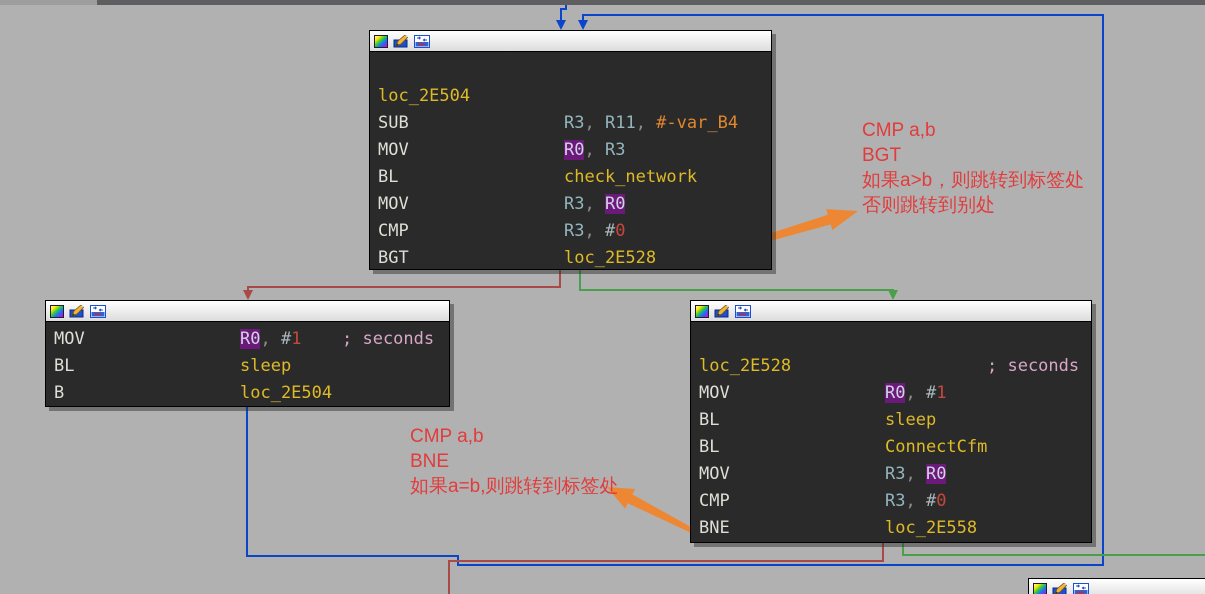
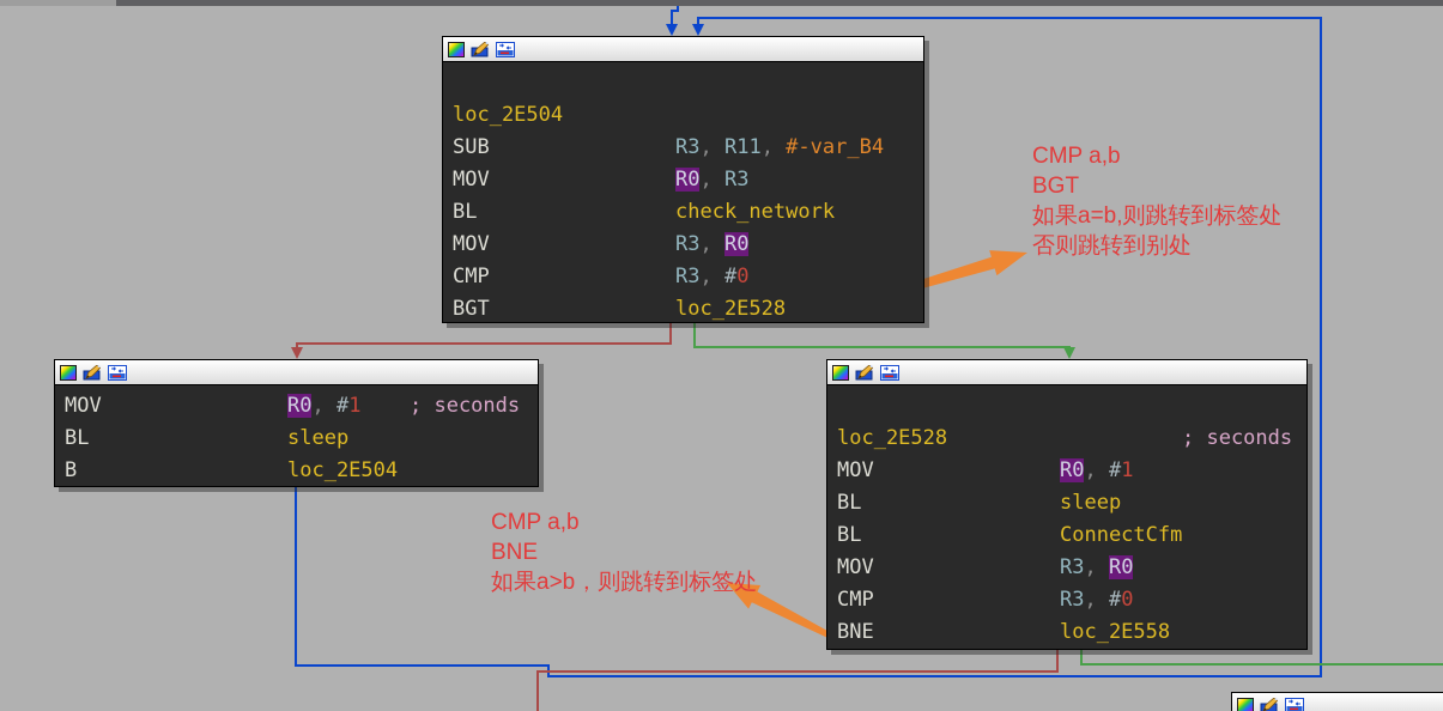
  loc_2E504
  SUB R3, R11, #-var_B4
  MOV R0, R3
  BL check_network
  MOV R3, R0
  CMP R3, #0
  BGT loc_2E528
  MOV R0, #1
  ; seconds
  BL sleep
  B loc_2E504
  loc_2E528
  ; seconds
  MOV R0, #1
  BL sleep
  BL ConnectCfm
  MOV R3, R0
  CMP R3, #0
  BNE loc_2E558
  CMP a,b
  BGT
- 如果a>b，则跳转到标签处
+ 如果a=b,则跳转到标签处
  否则跳转到别处
  CMP a,b
  BNE
- 如果a=b,则跳转到标签处
+ 如果a>b，则跳转到标签处
